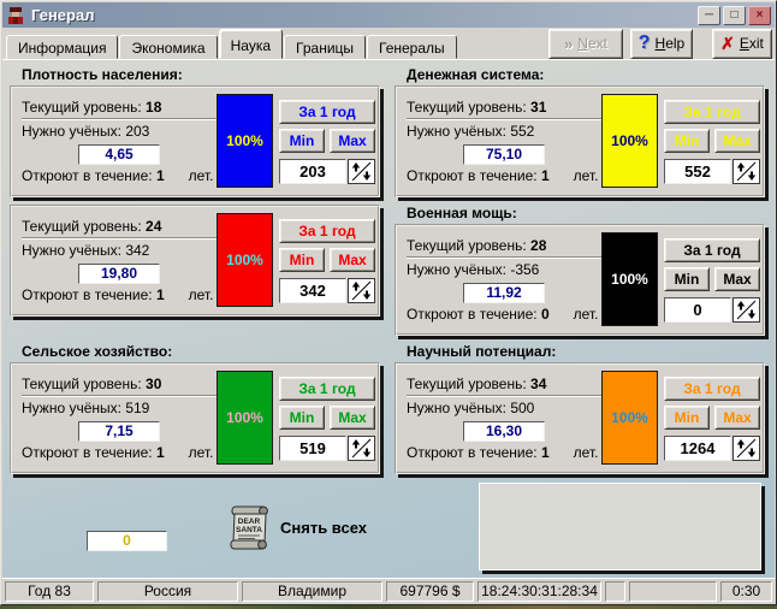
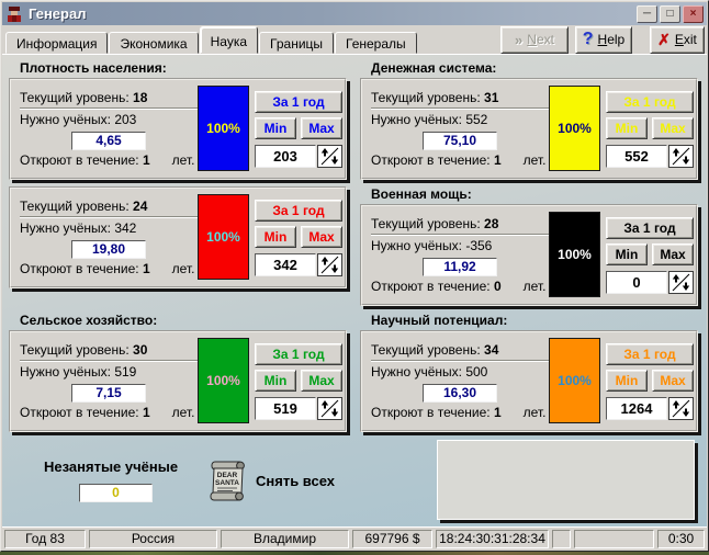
  Генерал
  ─
  □
  ×
  Информация
  Экономика
  Наука
  Границы
  Генералы
  »
  Next
  ?
  Help
  ✗
  Exit
  Плотность населения:
  Текущий уровень: 18
  Нужно учёных: 203
  4,65
  Откроют в течение: 1 лет.
  100%
  За 1 год
  Min
  Max
  203
  Денежная система:
  Текущий уровень: 31
  Нужно учёных: 552
  75,10
  Откроют в течение: 1 лет.
  100%
  За 1 год
  Min
  Max
  552
  Текущий уровень: 24
  Нужно учёных: 342
  19,80
  Откроют в течение: 1 лет.
  100%
  За 1 год
  Min
  Max
  342
  Военная мощь:
  Текущий уровень: 28
  Нужно учёных: -356
  11,92
  Откроют в течение: 0 лет.
  100%
  За 1 год
  Min
  Max
  0
  Сельское хозяйство:
  Текущий уровень: 30
  Нужно учёных: 519
  7,15
  Откроют в течение: 1 лет.
  100%
  За 1 год
  Min
  Max
  519
  Научный потенциал:
  Текущий уровень: 34
  Нужно учёных: 500
  16,30
  Откроют в течение: 1 лет.
  100%
  За 1 год
  Min
  Max
  1264
+ Незанятые учёные
  0
  Снять всех
  Год 83
  Россия
  Владимир
  697796 $
  18:24:30:31:28:34
  0:30
